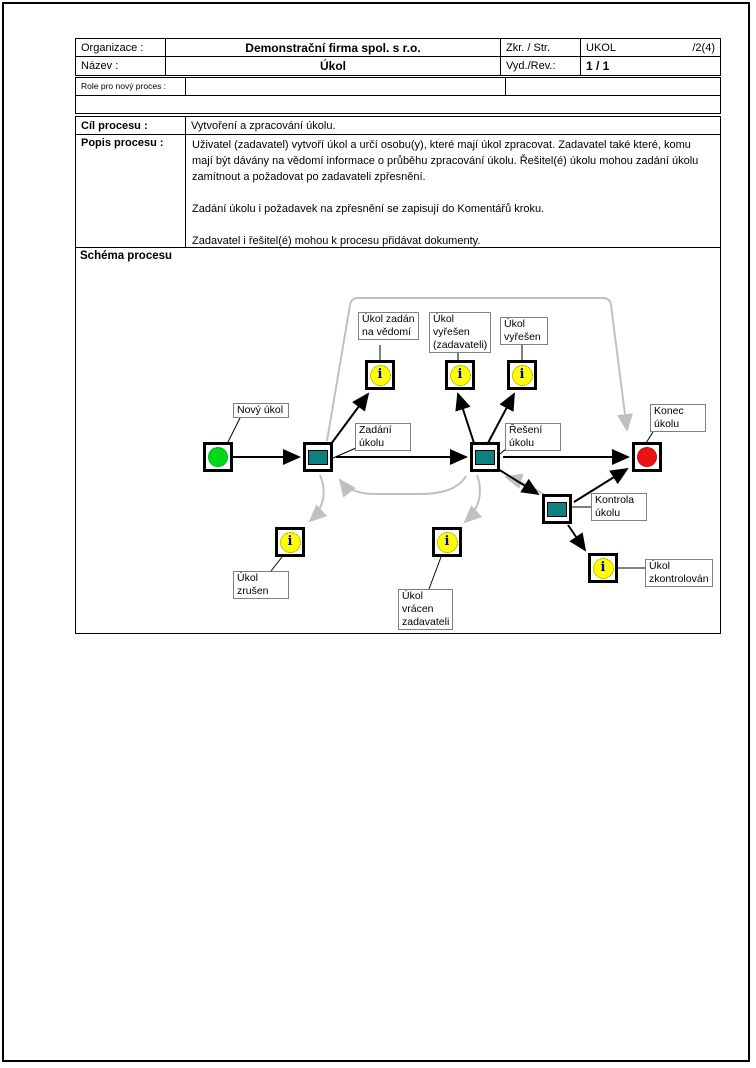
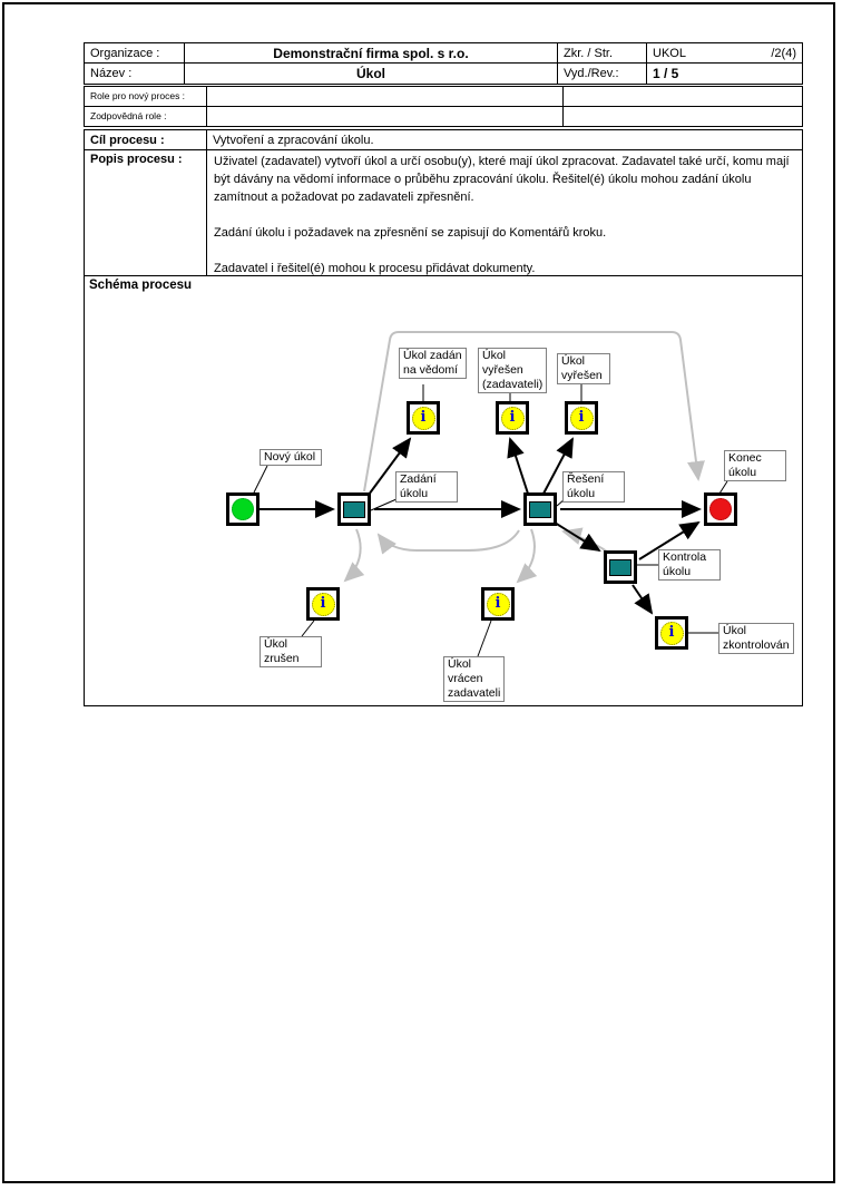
  Organizace :
  Demonstrační firma spol. s r.o.
  Zkr. / Str.
  UKOL
  /2(4)
  Název :
  Úkol
  Vyd./Rev.:
- 1 / 1
+ 1 / 5
  Role pro nový proces :
+ Zodpovědná role :
  Cíl procesu :
  Vytvoření a zpracování úkolu.
  Popis procesu :
- Uživatel (zadavatel) vytvoří úkol a určí osobu(y), které mají úkol zpracovat. Zadavatel také které, komu mají být dávány na vědomí informace o průběhu zpracování úkolu. Řešitel(é) úkolu mohou zadání úkolu zamítnout a požadovat po zadavateli zpřesnění.
+ Uživatel (zadavatel) vytvoří úkol a určí osobu(y), které mají úkol zpracovat. Zadavatel také určí, komu mají být dávány na vědomí informace o průběhu zpracování úkolu. Řešitel(é) úkolu mohou zadání úkolu zamítnout a požadovat po zadavateli zpřesnění.
  Zadání úkolu i požadavek na zpřesnění se zapisují do Komentářů kroku.
  Zadavatel i řešitel(é) mohou k procesu přidávat dokumenty.
  Schéma procesu
  i
  i
  i
  i
  i
  i
  Nový úkol
  Zadání
  úkolu
  Řešení
  úkolu
  Kontrola
  úkolu
  Konec
  úkolu
  Úkol zadán
  na vědomí
  Úkol
  vyřešen
  (zadavateli)
  Úkol
  vyřešen
  Úkol
  zrušen
  Úkol
  vrácen
  zadavateli
  Úkol
  zkontrolován
